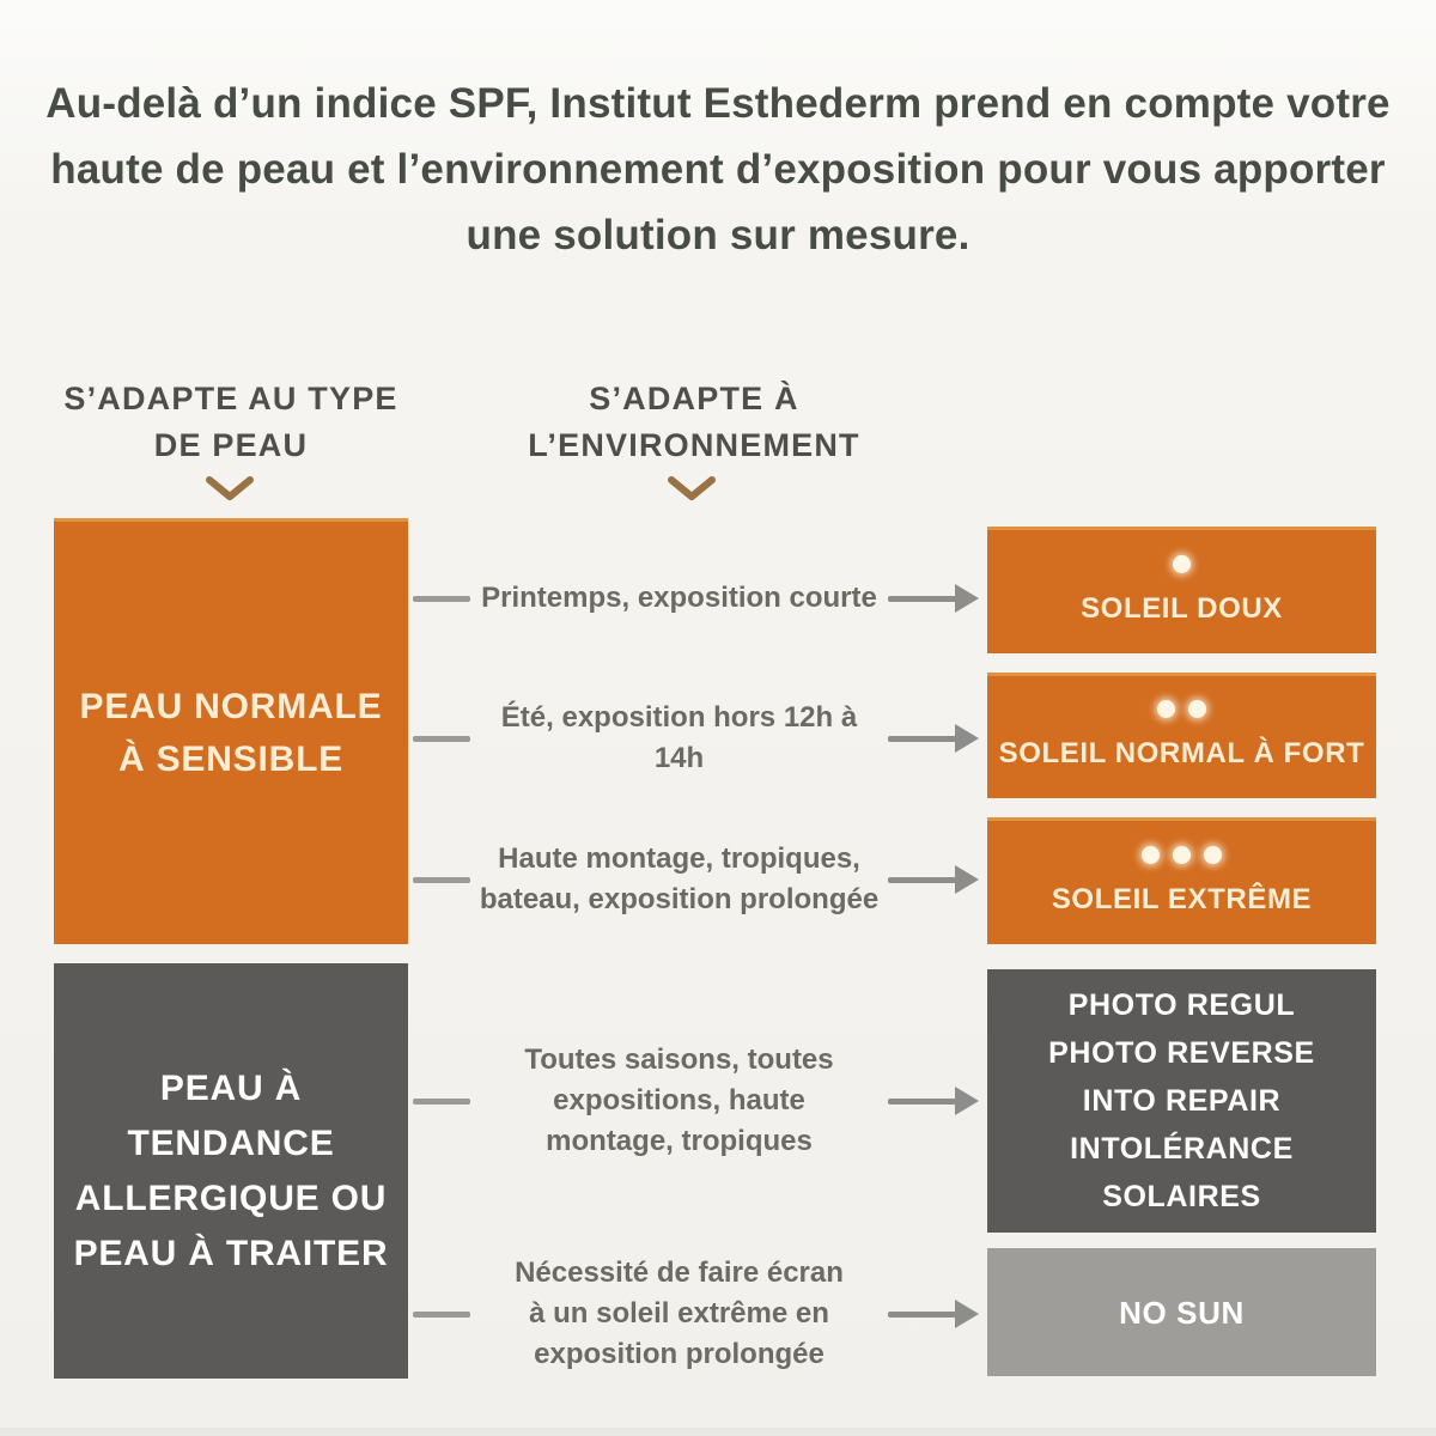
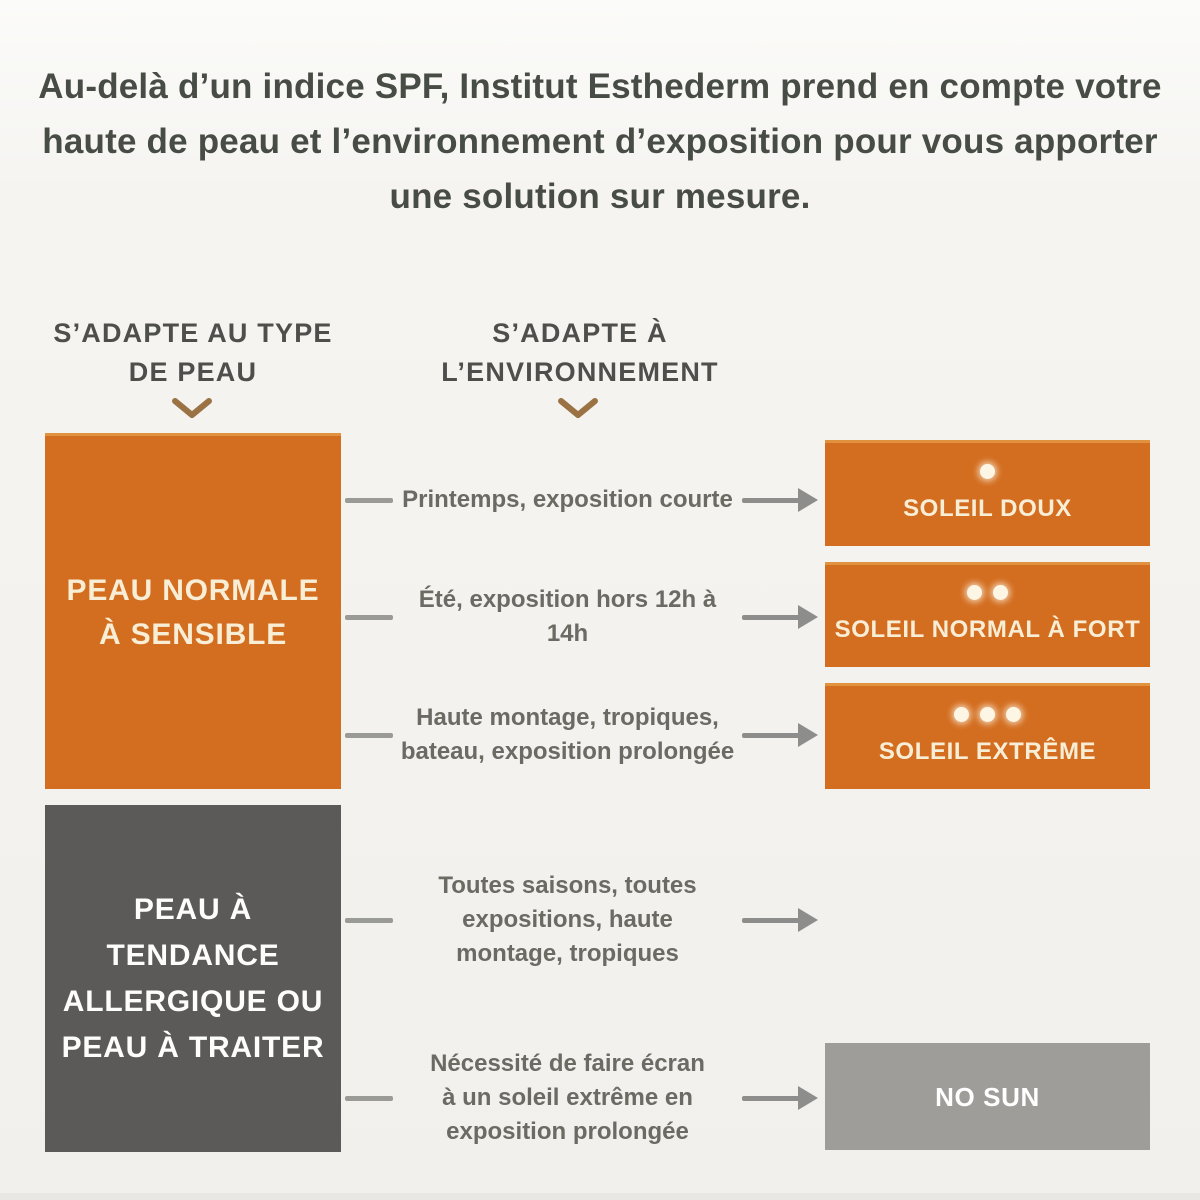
  Au-delà d’un indice SPF, Institut Esthederm prend en compte votre haute de peau et l’environnement d’exposition pour vous apporter une solution sur mesure.
  S’ADAPTE AU TYPE
  DE PEAU
  S’ADAPTE À
  L’ENVIRONNEMENT
  PEAU NORMALE
  À SENSIBLE
  PEAU À TENDANCE
  ALLERGIQUE OU
  PEAU À TRAITER
  Printemps, exposition courte
  Été, exposition hors 12h à 14h
  Haute montage, tropiques,
  bateau, exposition prolongée
  Toutes saisons, toutes
  expositions, haute
  montage, tropiques
  Nécessité de faire écran
  à un soleil extrême en
  exposition prolongée
  SOLEIL DOUX
  SOLEIL NORMAL À FORT
  SOLEIL EXTRÊME
- PHOTO REGUL
- PHOTO REVERSE
- INTO REPAIR
- INTOLÉRANCE SOLAIRES
  NO SUN
